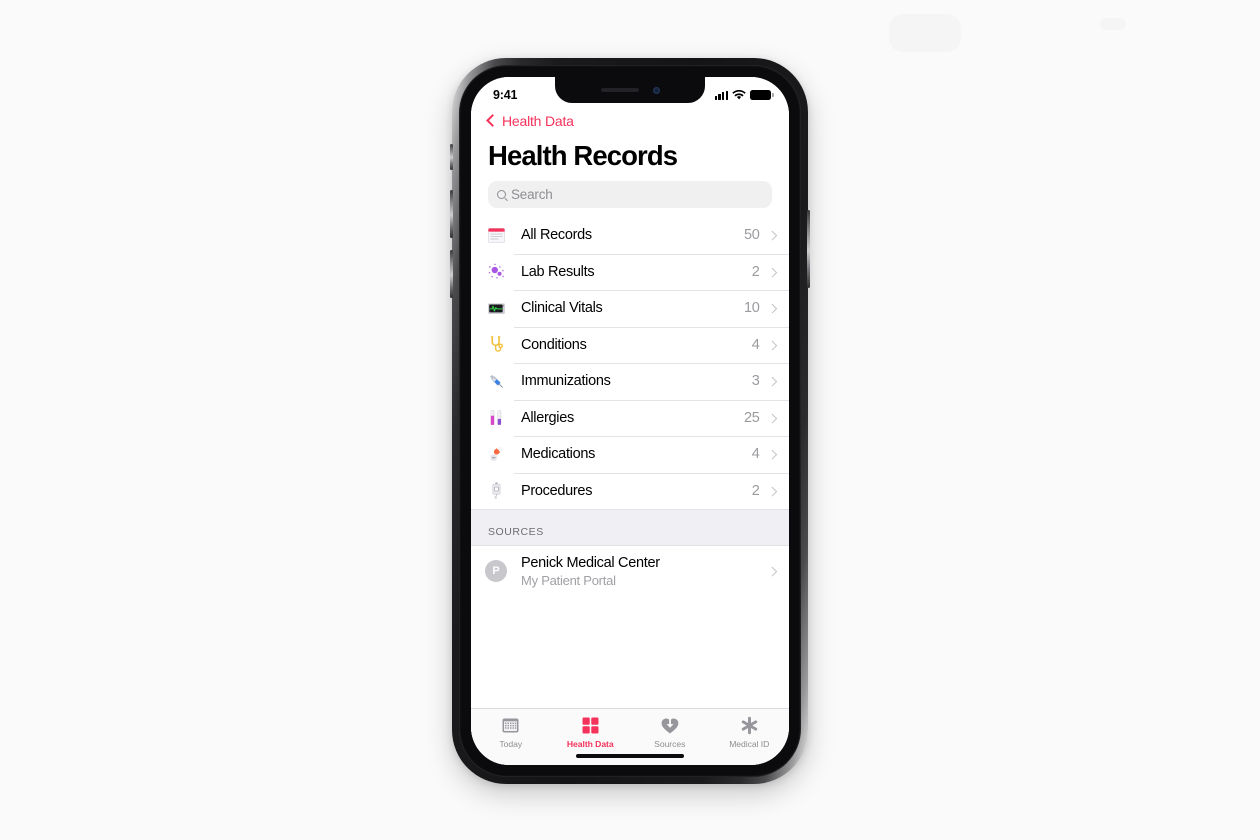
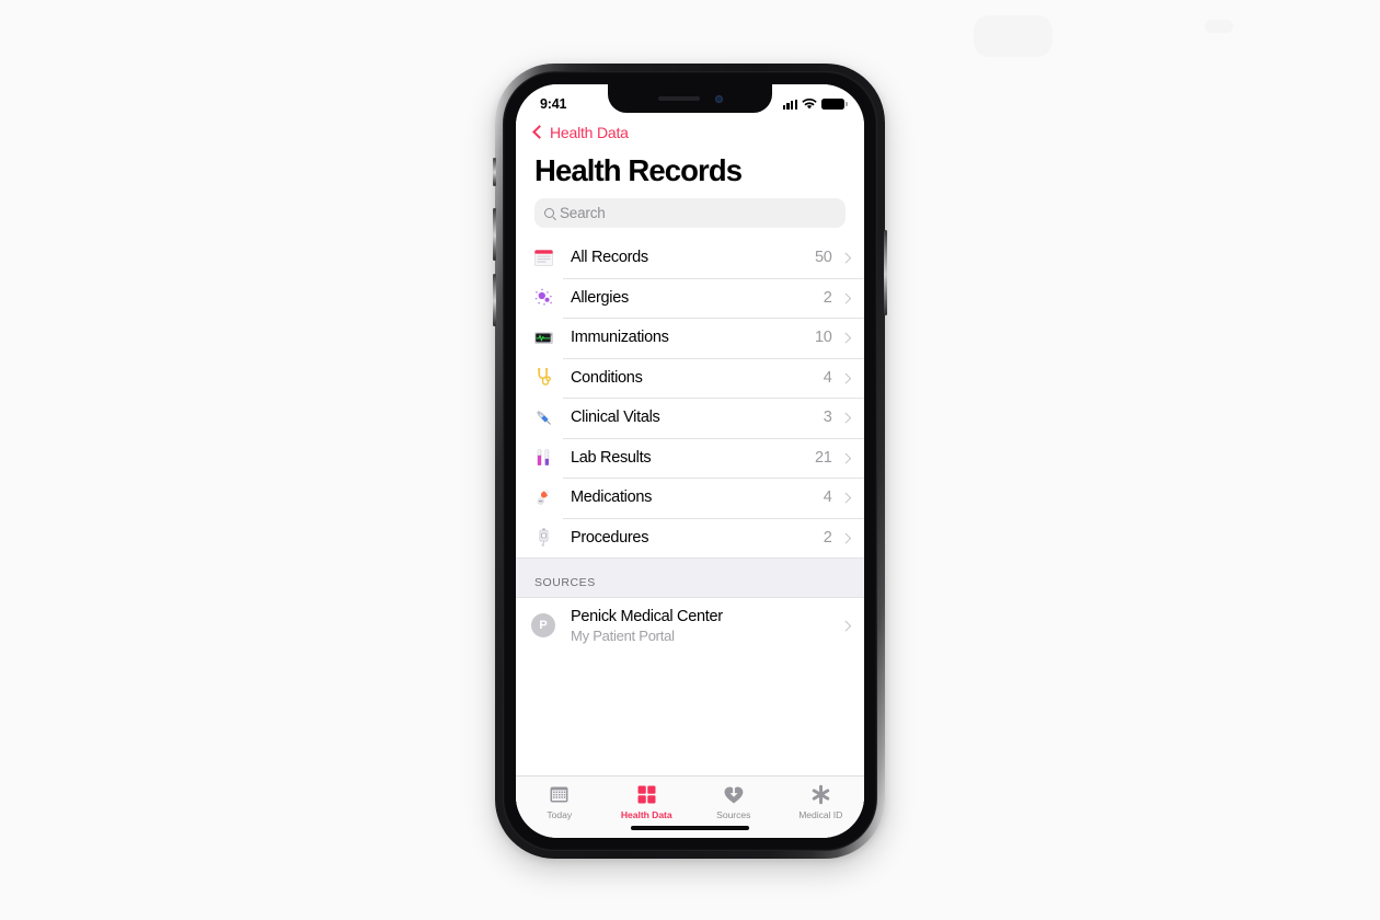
  9:41
  Health Data
  Health Records
  Search
  All Records
  50
- Lab Results
+ Allergies
  2
- Clinical Vitals
+ Immunizations
  10
  Conditions
  4
- Immunizations
+ Clinical Vitals
  3
- Allergies
+ Lab Results
- 25
+ 21
  Medications
  4
  Procedures
  2
  SOURCES
  P
  Penick Medical Center
  My Patient Portal
  Today
  Health Data
  Sources
  Medical ID
